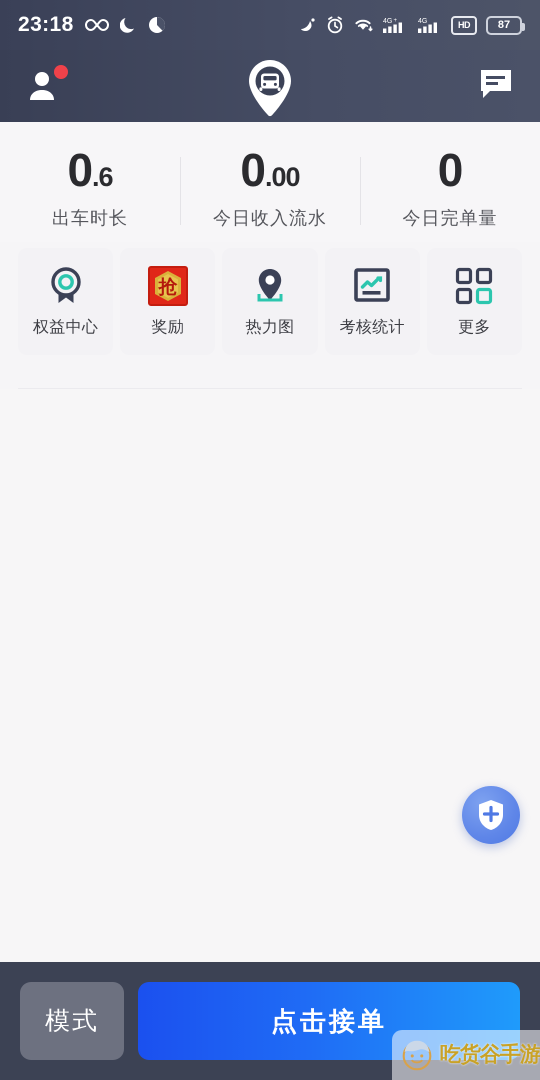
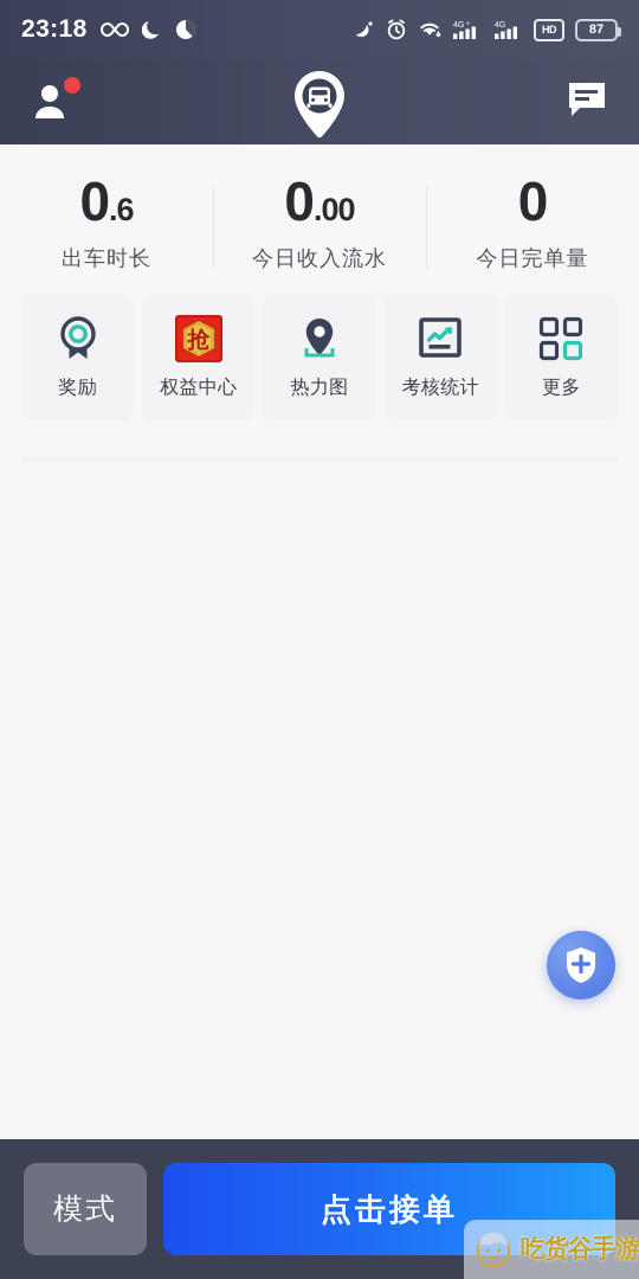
  23:18
  HD
  87
  0.6
  出车时长
  0.00
  今日收入流水
  0
  今日完单量
- 权益中心
+ 奖励
  抢
- 奖励
+ 权益中心
  热力图
  考核统计
  更多
  模式
  点击接单
  吃货谷手游
